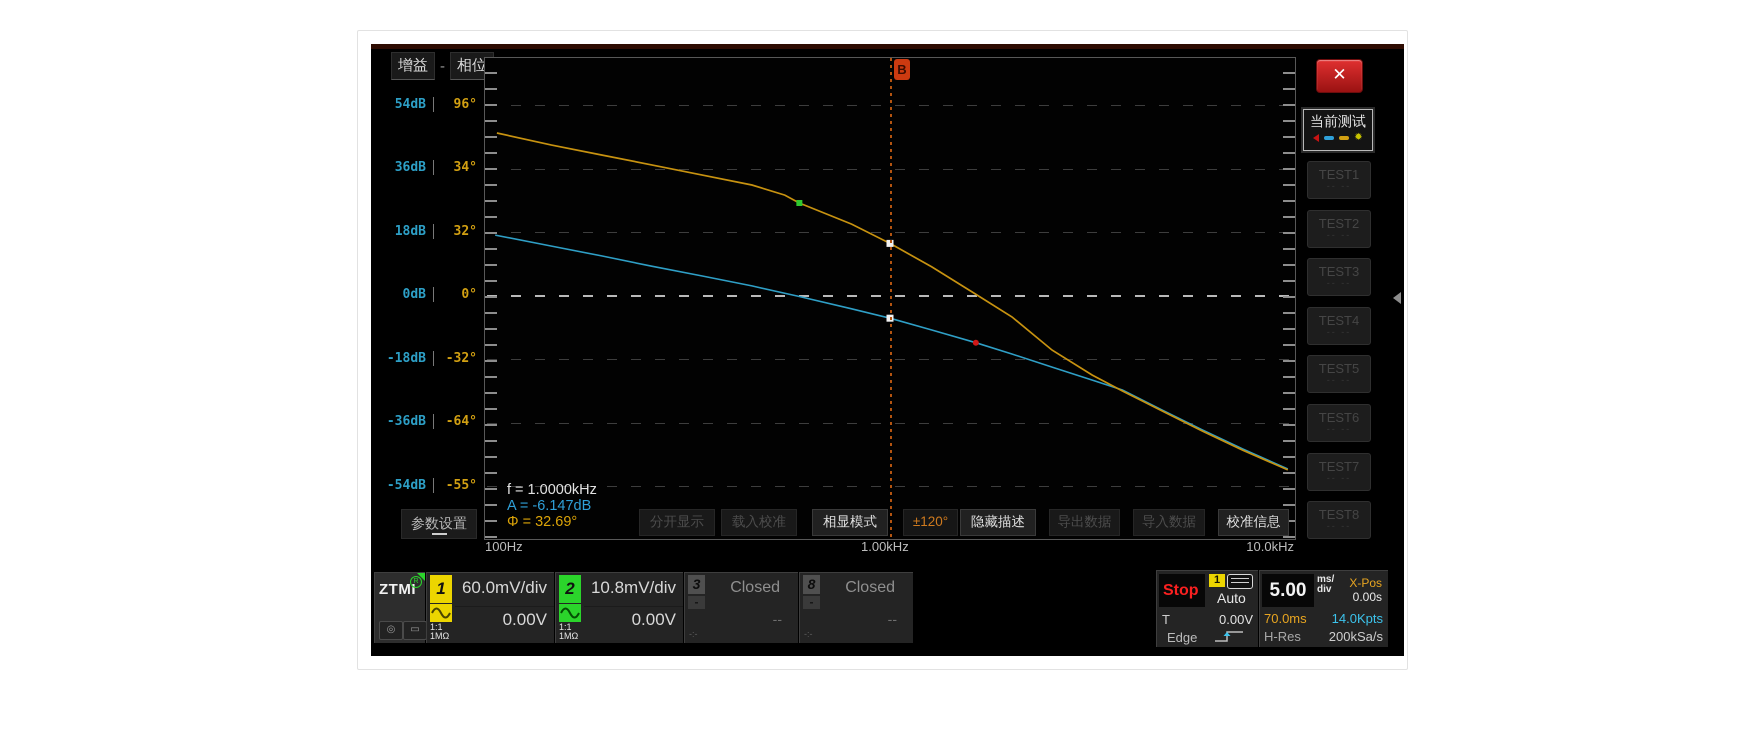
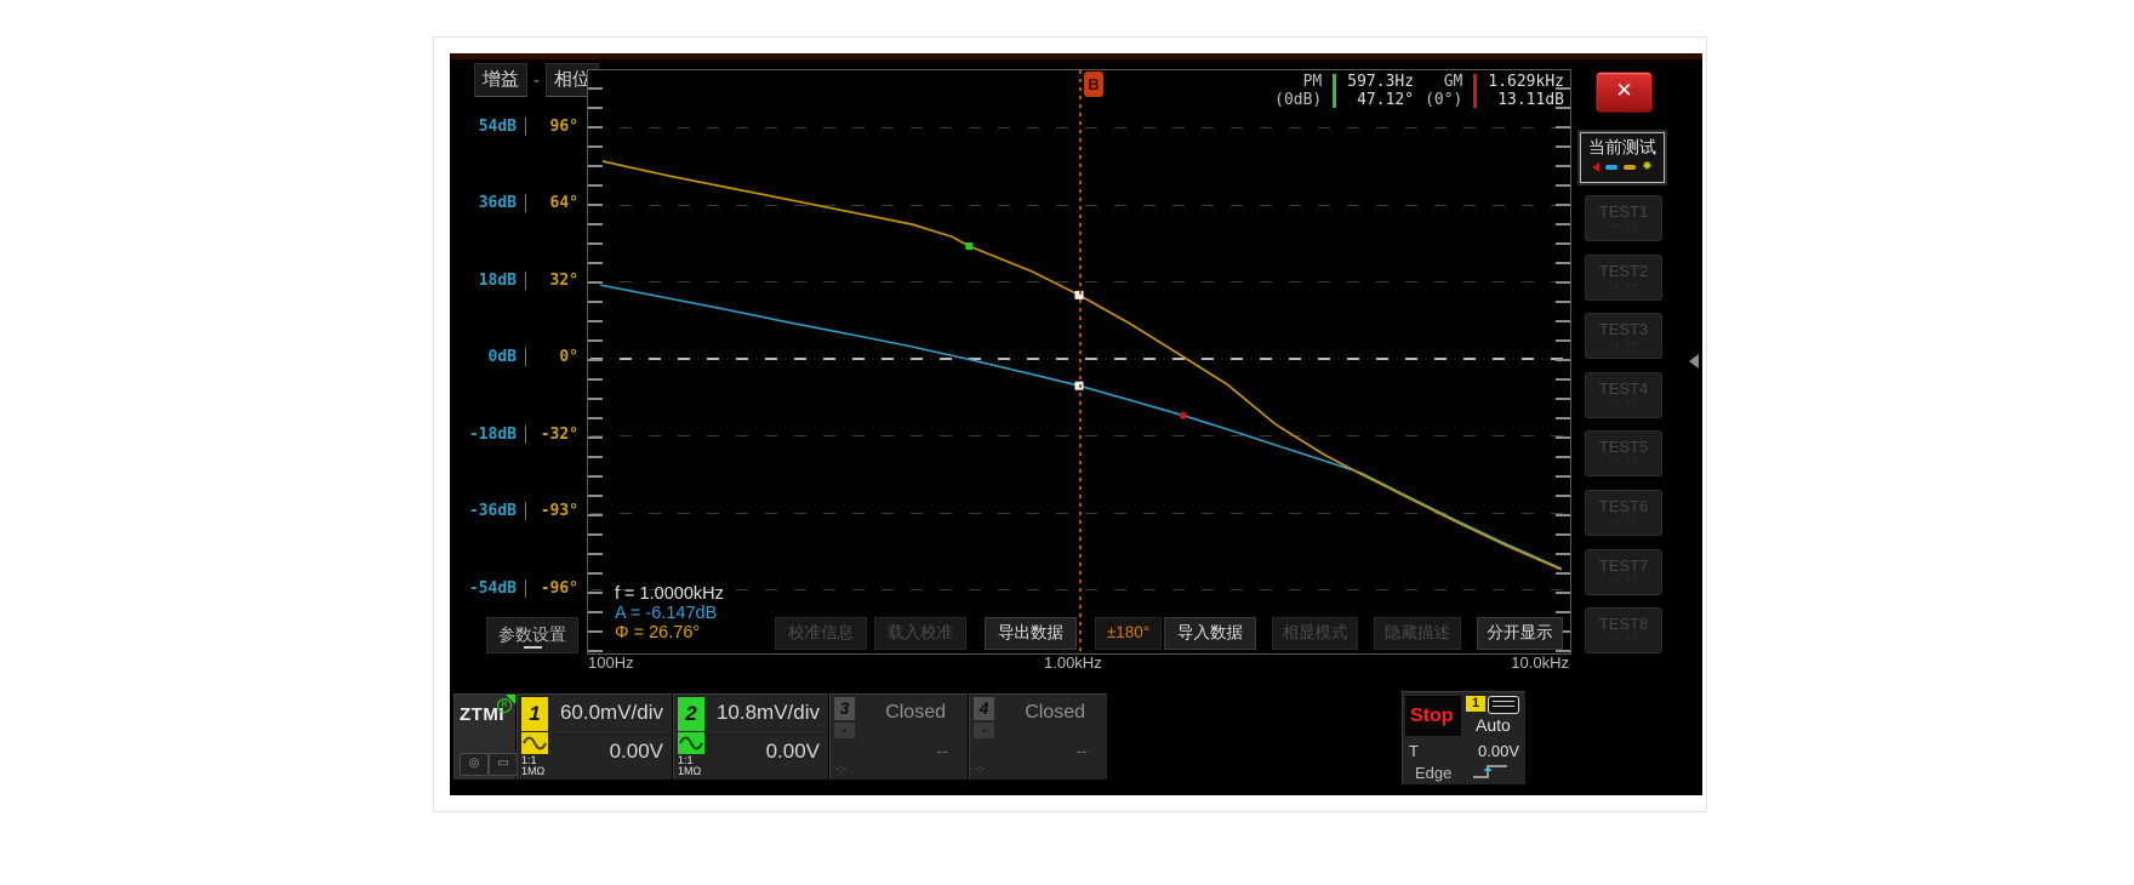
  增益
  -
  相位
  54dB
  96°
  36dB
- 34°
+ 64°
  18dB
  32°
  0dB
  0°
  -18dB
  -32°
  -36dB
- -64°
+ -93°
  -54dB
- -55°
+ -96°
  参数设置
  B
+ PM
+ (0dB)
+ 597.3Hz
+ 47.12°
+ GM
+ (0°)
+ 1.629kHz
+ 13.11dB
  f = 1.0000kHz
  A = -6.147dB
- Φ = 32.69°
+ Φ = 26.76°
- 分开显示
+ 校准信息
  载入校准
- 相显模式
+ 导出数据
- ±120°
+ ±180°
- 隐藏描述
+ 导入数据
- 导出数据
+ 相显模式
- 导入数据
+ 隐藏描述
- 校准信息
+ 分开显示
  100Hz
  1.00kHz
  10.0kHz
  ✕
  当前测试
  ✹
  TEST1
  TEST2
  TEST3
  TEST4
  TEST5
  TEST6
  TEST7
  TEST8
  ZTMI
  ◎
  ▭
  1
  1:1
  1MΩ
  60.0mV/div
  0.00V
  2
  1:1
  1MΩ
  10.8mV/div
  0.00V
  3
  -
  Closed
  --
  -:-
- 8
+ 4
  -
  Closed
  --
  -:-
  Stop
  1
  Auto
  T
  0.00V
  Edge
- 5.00
- ms/
- div
- X-Pos
- 0.00s
- 70.0ms
- 14.0Kpts
- H-Res
- 200kSa/s
